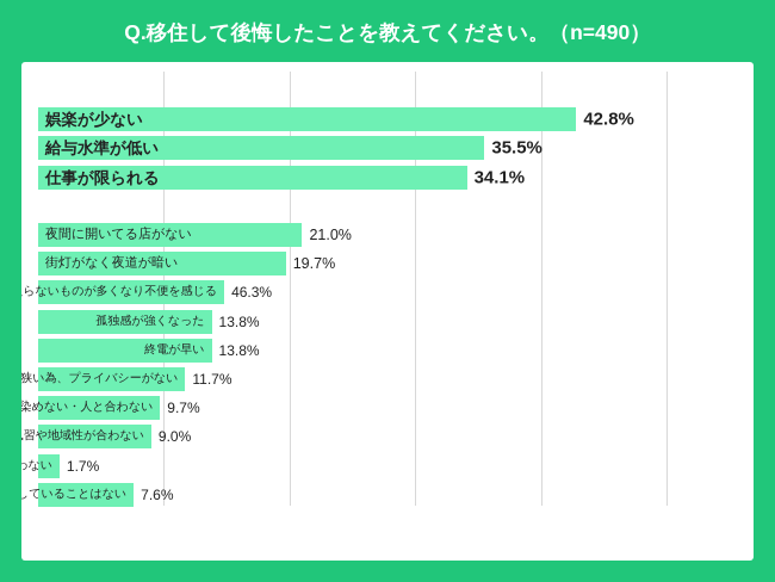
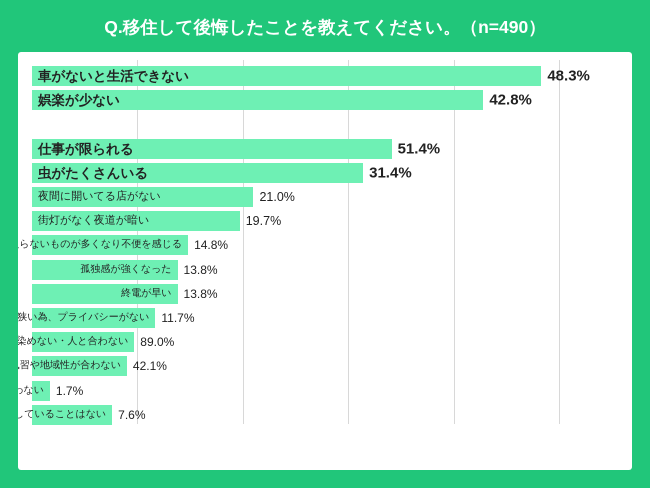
  Q.移住して後悔したことを教えてください。（n=490）
+ 車がないと生活できない
+ 48.3%
  娯楽が少ない
  42.8%
- 給与水準が低い
- 35.5%
  仕事が限られる
- 34.1%
+ 51.4%
+ 虫がたくさんいる
+ 31.4%
  夜間に開いてる店がない
  21.0%
  街灯がなく夜道が暗い
  19.7%
  らないものが多くなり不便を感じる
- 46.3%
+ 14.8%
  孤独感が強くなった
  13.8%
  終電が早い
  13.8%
  狭い為、プライバシーがない
  11.7%
- 9.7%
+ 89.0%
  習や地域性が合わない
- 9.0%
+ 42.1%
  1.7%
  していることはない
  7.6%
